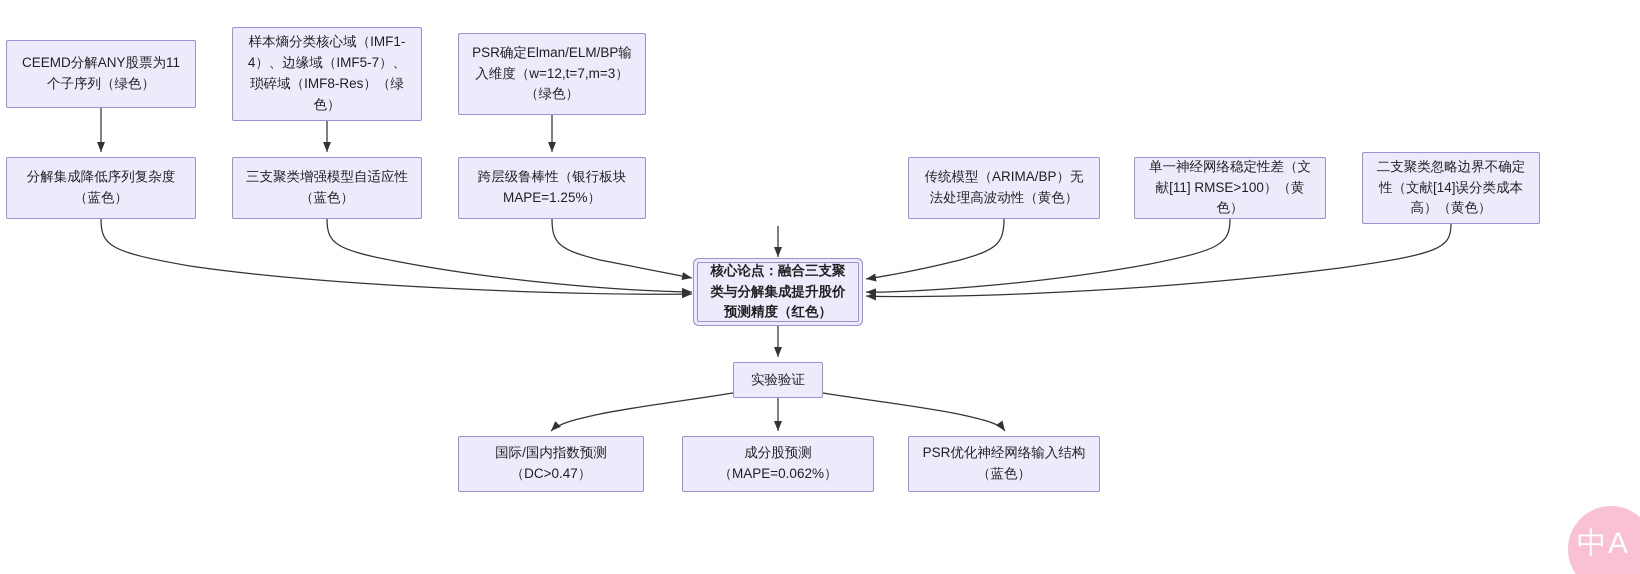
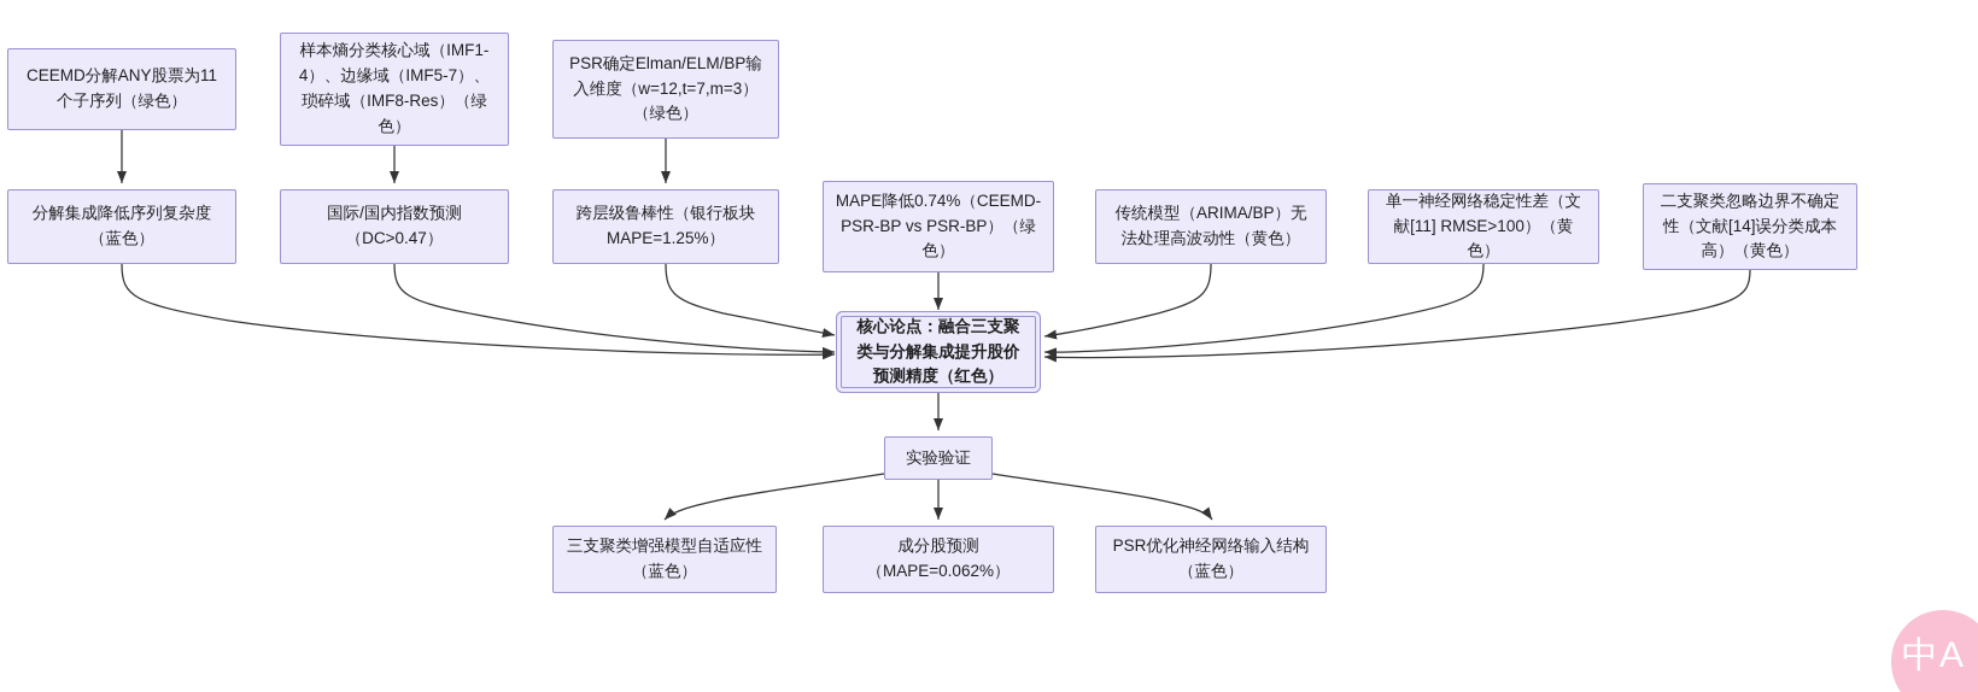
  CEEMD分解ANY股票为11个子序列（绿色）
  样本熵分类核心域（IMF1-4）、边缘域（IMF5-7）、琐碎域（IMF8-Res）（绿色）
  PSR确定Elman/ELM/BP输入维度（w=12,t=7,m=3）（绿色）
  分解集成降低序列复杂度（蓝色）
- 三支聚类增强模型自适应性（蓝色）
+ 国际/国内指数预测（DC>0.47）
  跨层级鲁棒性（银行板块MAPE=1.25%）
+ MAPE降低0.74%（CEEMD-PSR-BP vs PSR-BP）（绿色）
  传统模型（ARIMA/BP）无法处理高波动性（黄色）
  单一神经网络稳定性差（文献[11] RMSE>100）（黄色）
  二支聚类忽略边界不确定性（文献[14]误分类成本高）（黄色）
  核心论点：融合三支聚类与分解集成提升股价预测精度（红色）
  实验验证
- 国际/国内指数预测（DC>0.47）
+ 三支聚类增强模型自适应性（蓝色）
  成分股预测（MAPE=0.062%）
  PSR优化神经网络输入结构（蓝色）
  中A
